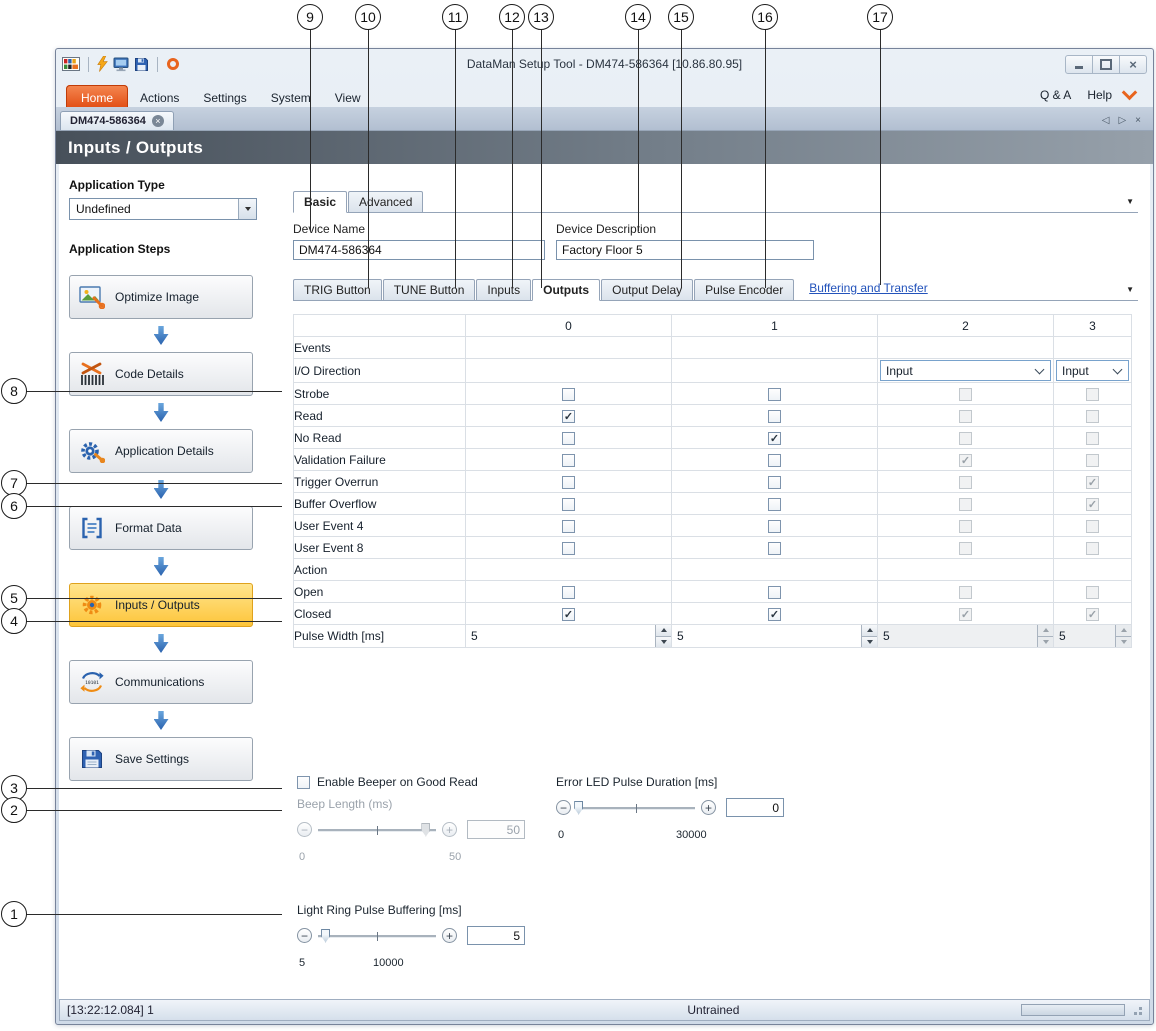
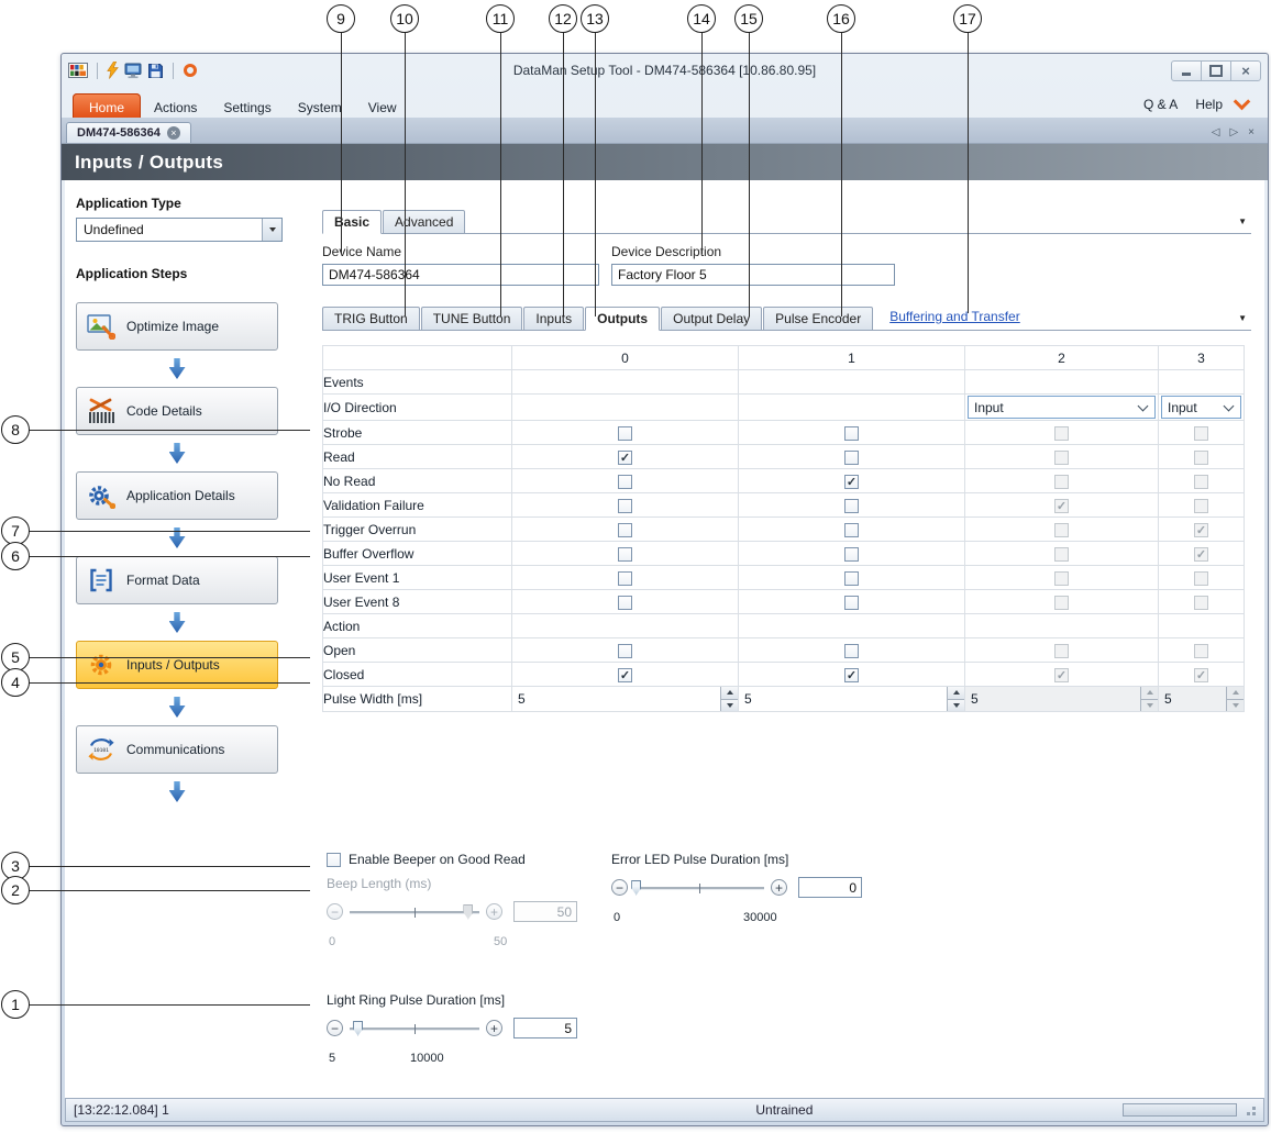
  9
  10
  11
  12
  13
  14
  15
  16
  17
  8
  7
  6
  5
  4
  3
  2
  1
  DataMa Setp Tool - DM474-56364 [10.86.80.95]
  ×
  Home Actions Settings System View
  Q & A
  Help
  DM474-586364
  ×
  ◁
  ▷
  ×
  Inputs / Outputs
  Application Type
  Undefined
  Application Steps
  Optimize Image
  Code Details
  Application Details
  Format Data
  Inputs / Outputs
  Communications
- Save Settings
  Basic
  Advanced
  ▼
  Device Name
  DM474-586364
  Device Descripion
  Factory Floor 5
  TRIG Button
  TUNE Button
  Inputs
  Outputs
  Output Delay
  Pulse Encoder
  Buffering and Transfer
  ▼
  	0	1	2	3
  Events
  I/O Direction			Input	Input
  Strobe
  Read
  No Read
  Validation Failure
  Trigger Overrun
  Buffer Overflow
- User Event 4
+ User Event 1
  User Event 8
  Action
  Open
  Closed
  Pulse Width [ms]	5	5	5	5
  Enable Beeper on Good Read
  Beep Length (ms)
  −
  +
  50
  0
  50
  Error LED Pulse Duration [ms]
  −
  +
  0
  0
  30000
- Light Ring Pulse Buffering [ms]
+ Light Ring Pulse Duration [ms]
  −
  +
  5
  5
  10000
  [13:22:12.084] 1
  Untrained
